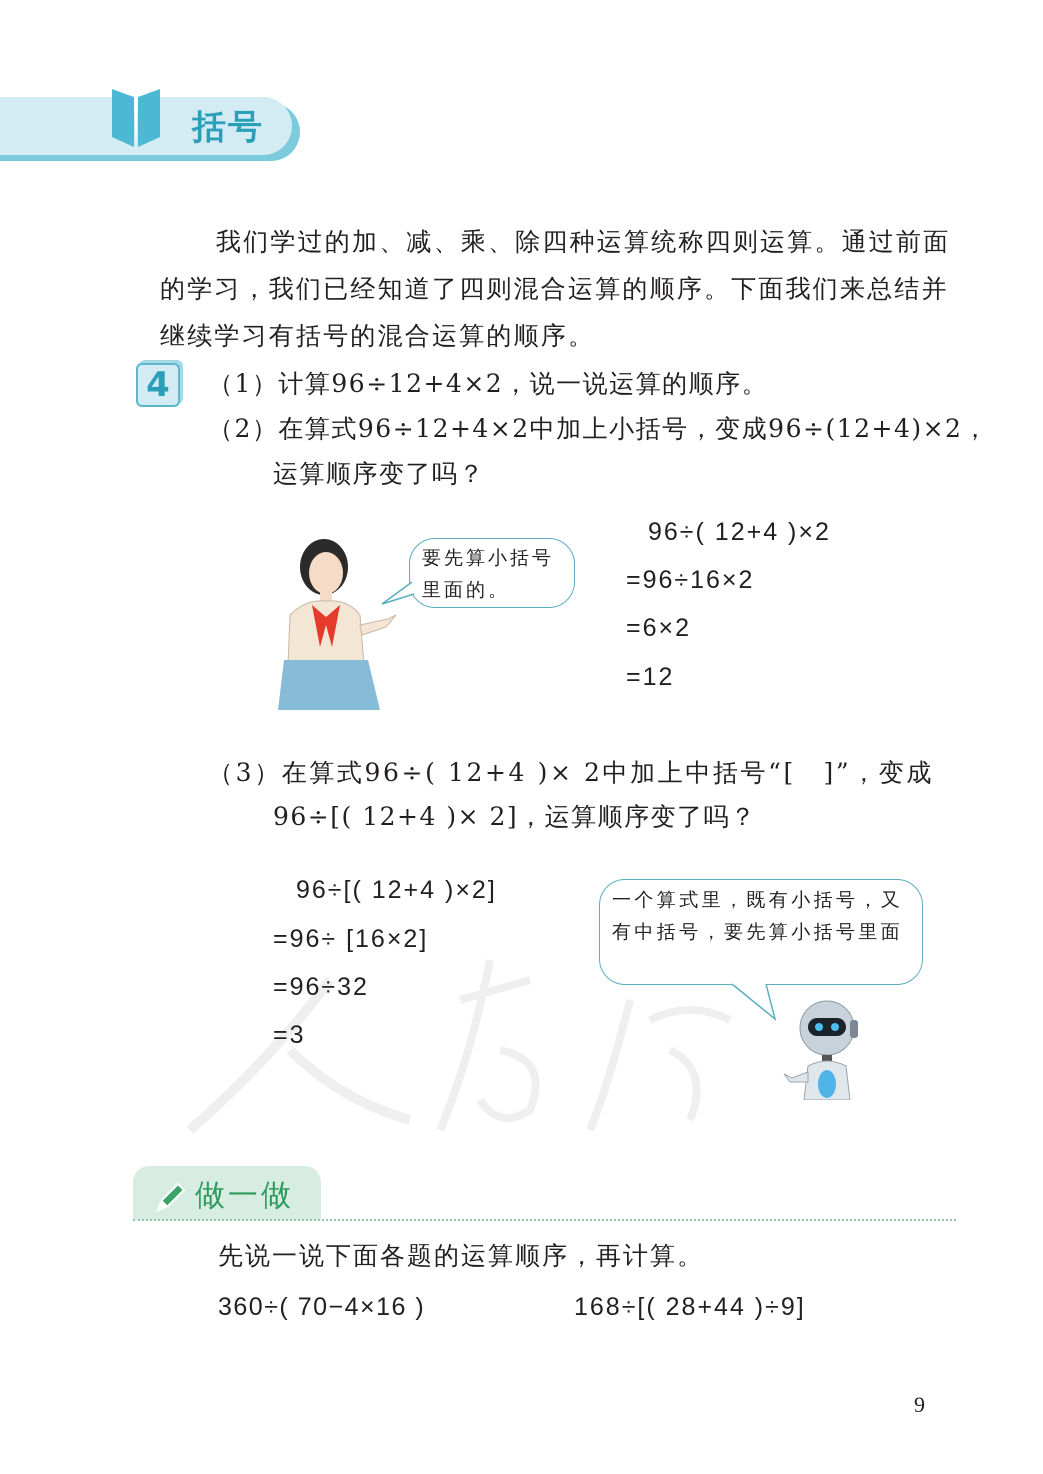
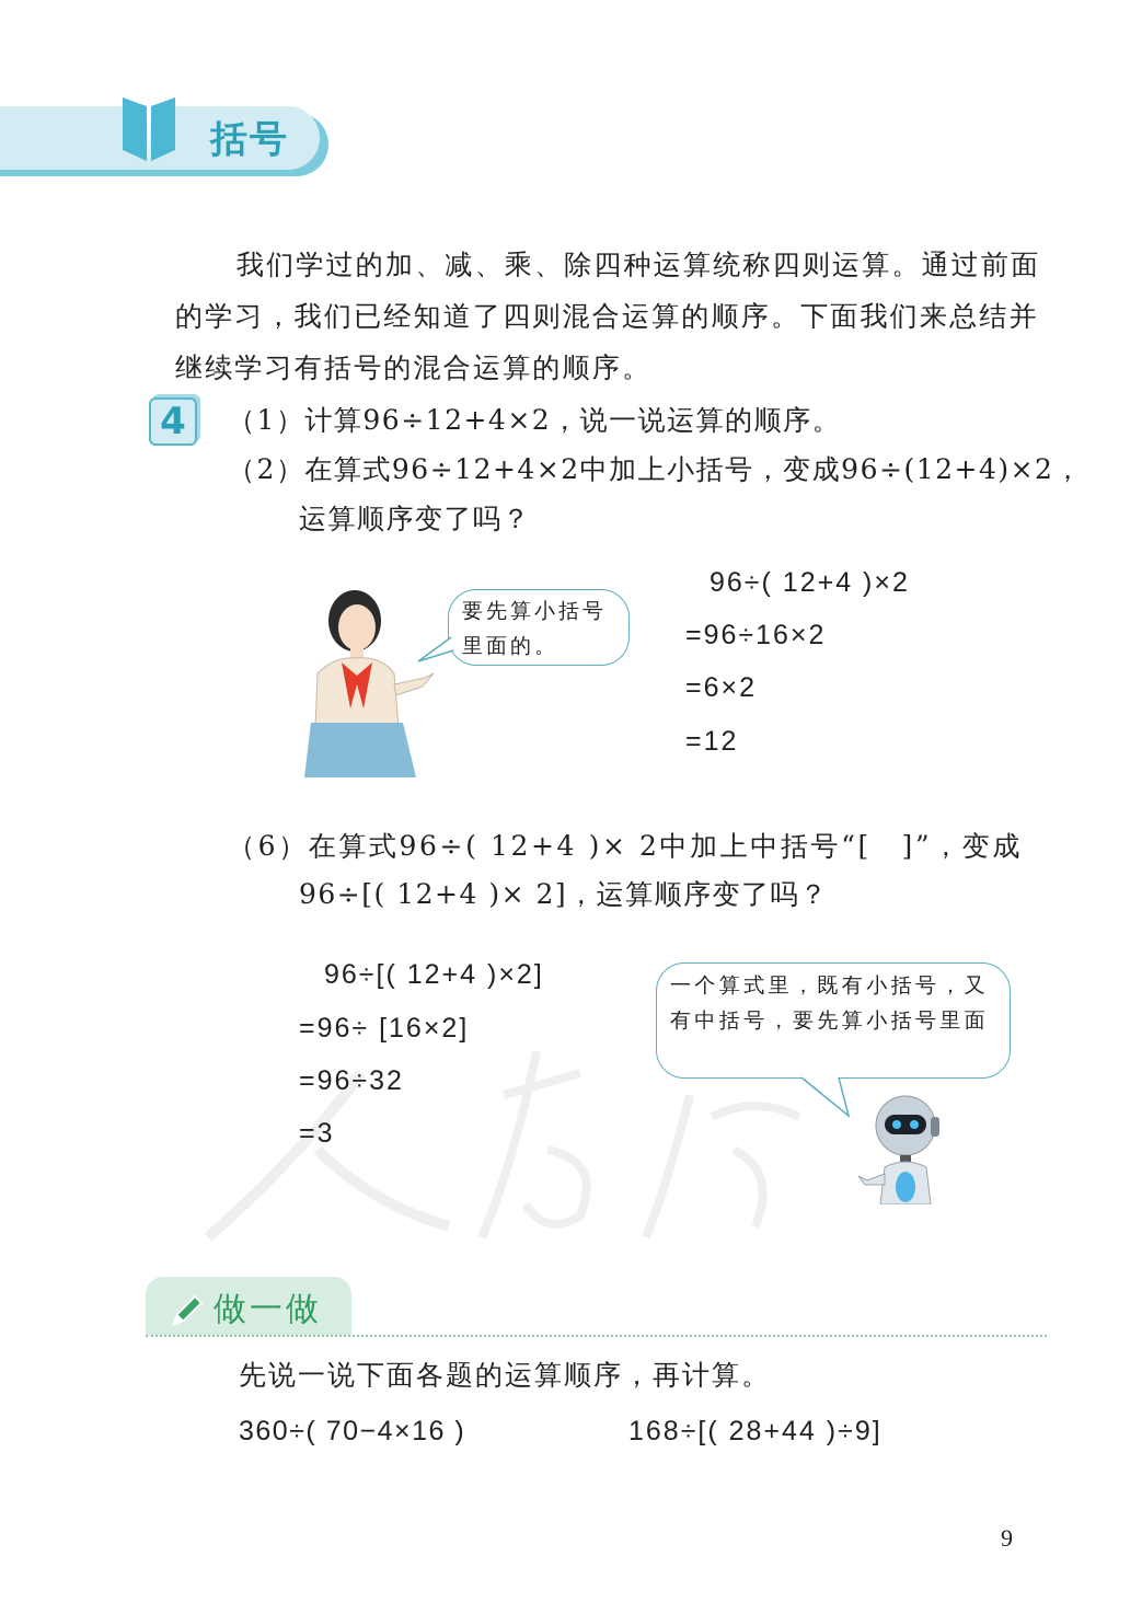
  括号
  我们学过的加、减、乘、除四种运算统称四则运算。通过前面的学习，我们已经知道了四则混合运算的顺序。下面我们来总结并继续学习有括号的混合运算的顺序。
  4
  （1）计算96÷12+4×2，说一说运算的顺序。
  （2）在算式96÷12+4×2中加上小括号，变成96÷(12+4)×2，
  运算顺序变了吗？
  要先算小括号
  里面的。
  96÷( 12+4 )×2
  =96÷16×2
  =6×2
  =12
- （3）在算式96÷( 12+4 )× 2中加上中括号“[ ]”，变成
+ （6）在算式96÷( 12+4 )× 2中加上中括号“[ ]”，变成
  96÷[( 12+4 )× 2]，运算顺序变了吗？
  96÷[( 12+4 )×2]
  =96÷ [16×2]
  =96÷32
  =3
  一个算式里，既有小括号，又
  有中括号，要先算小括号里面
  做一做
  先说一说下面各题的运算顺序，再计算。
  360÷( 70−4×16 )
  168÷[( 28+44 )÷9]
  9
